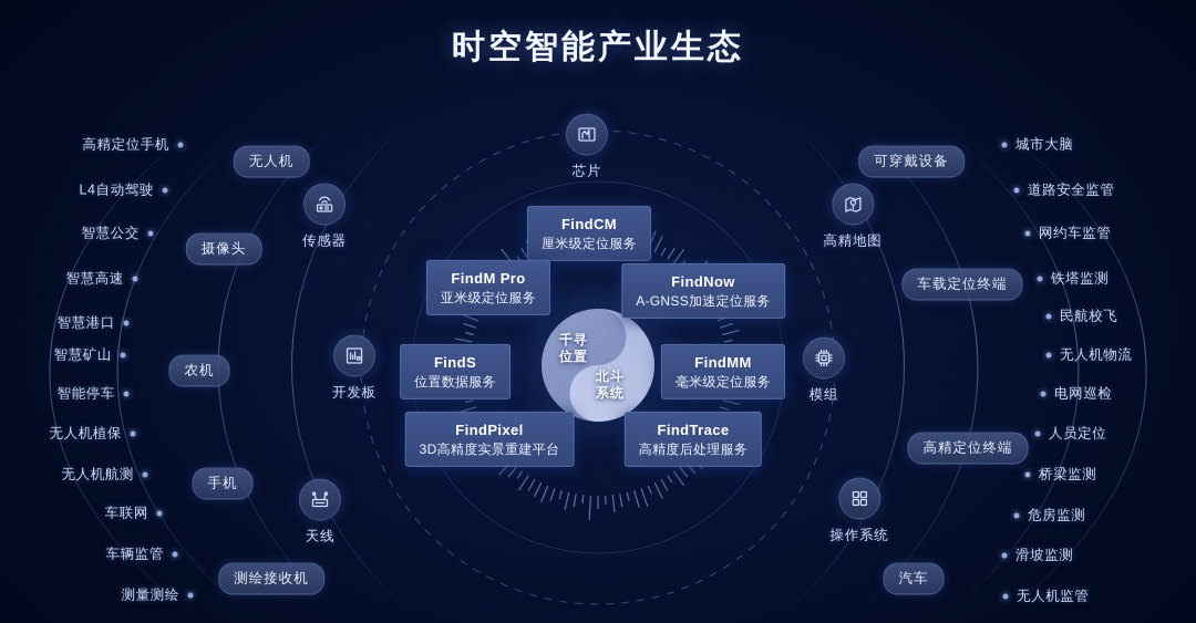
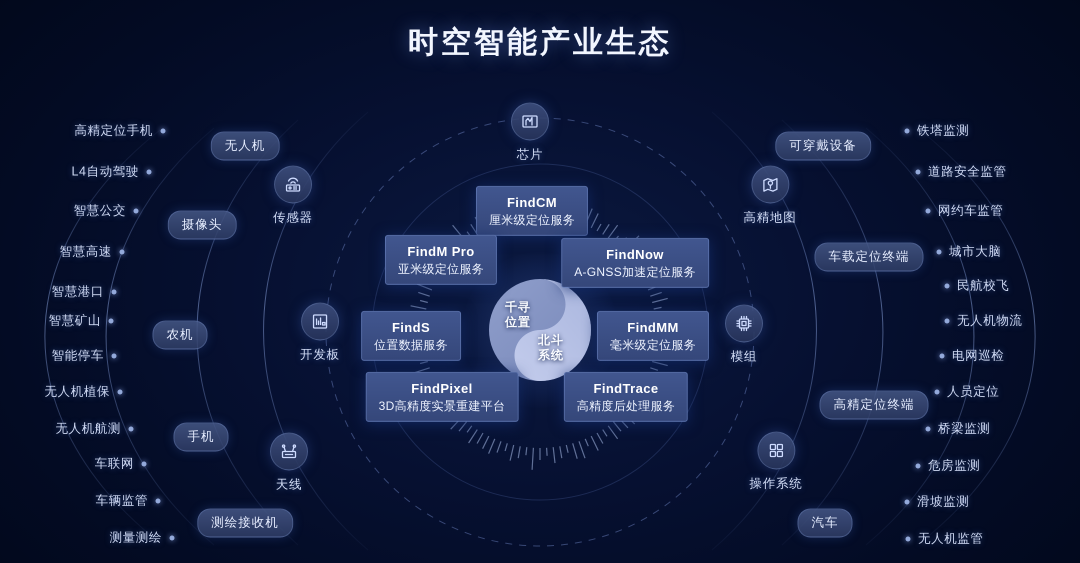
  时空智能产业生态
  千寻
  位置
  北斗
  系统
  FindCM
  厘米级定位服务
  FindM Pro
  亚米级定位服务
  FindNow
  A-GNSS加速定位服务
  FindS
  位置数据服务
  FindMM
  毫米级定位服务
  FindPixel
  3D高精度实景重建平台
  FindTrace
  高精度后处理服务
  芯片
  传感器
  开发板
  天线
  高精地图
  模组
  操作系统
  无人机
  摄像头
  农机
  手机
  测绘接收机
  可穿戴设备
  车载定位终端
  高精定位终端
  汽车
  高精定位手机
  L4自动驾驶
  智慧公交
  智慧高速
  智慧港口
  智慧矿山
  智能停车
  无人机植保
  无人机航测
  车联网
  车辆监管
  测量测绘
- 城市大脑
+ 铁塔监测
  道路安全监管
  网约车监管
- 铁塔监测
+ 城市大脑
  民航校飞
  无人机物流
  电网巡检
  人员定位
  桥梁监测
  危房监测
  滑坡监测
  无人机监管
